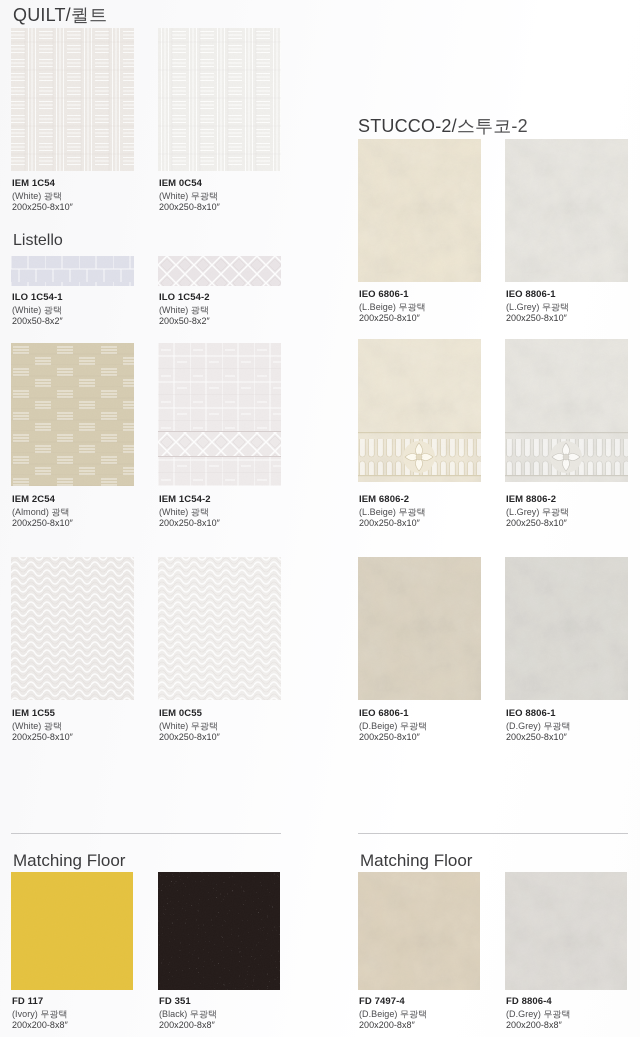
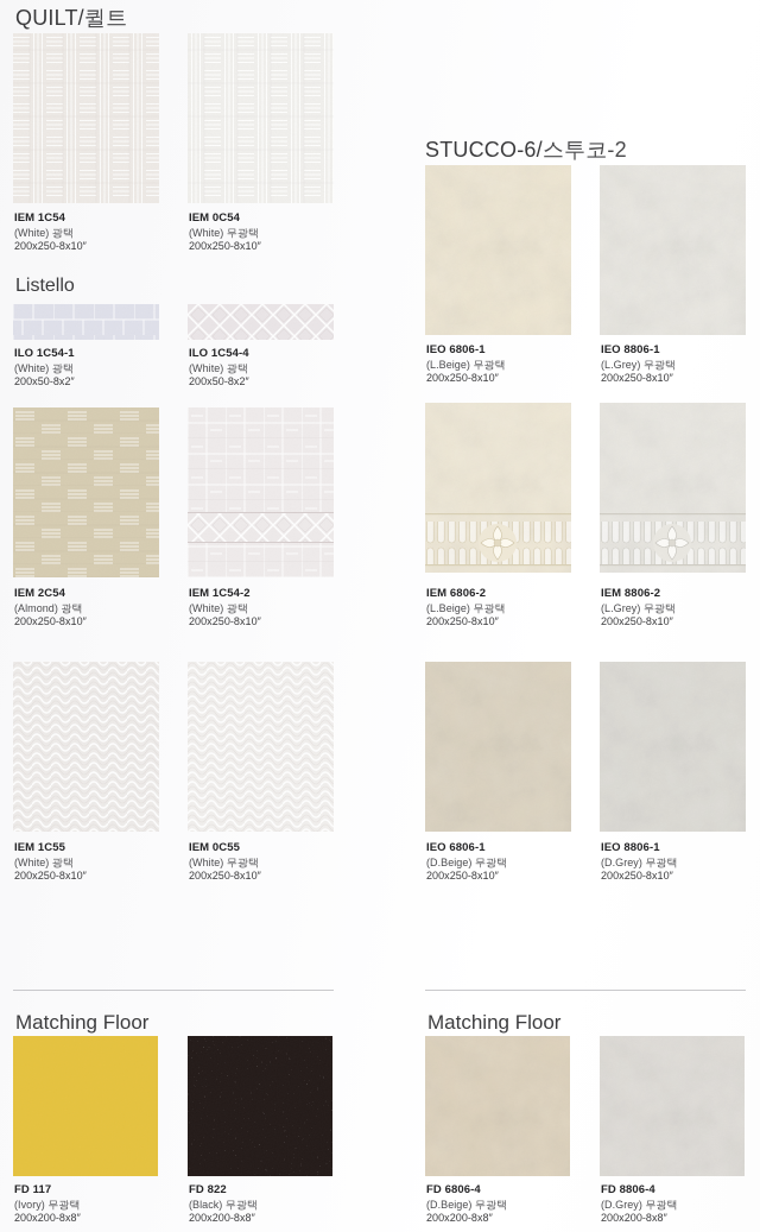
  QUILT/퀼트
  IEM 1C54
  (White) 광택
  200x250-8x10″
  IEM 0C54
  (White) 무광택
  200x250-8x10″
  Listello
  ILO 1C54-1
  (White) 광택
  200x50-8x2″
- ILO 1C54-2
+ ILO 1C54-4
  (White) 광택
  200x50-8x2″
  IEM 2C54
  (Almond) 광택
  200x250-8x10″
  IEM 1C54-2
  (White) 광택
  200x250-8x10″
  IEM 1C55
  (White) 광택
  200x250-8x10″
  IEM 0C55
  (White) 무광택
  200x250-8x10″
- STUCCO-2/스투코-2
+ STUCCO-6/스투코-2
  IEO 6806-1
  (L.Beige) 무광택
  200x250-8x10″
  IEO 8806-1
  (L.Grey) 무광택
  200x250-8x10″
  IEM 6806-2
  (L.Beige) 무광택
  200x250-8x10″
  IEM 8806-2
  (L.Grey) 무광택
  200x250-8x10″
  IEO 6806-1
  (D.Beige) 무광택
  200x250-8x10″
  IEO 8806-1
  (D.Grey) 무광택
  200x250-8x10″
  Matching Floor
  FD 117
  (Ivory) 무광택
  200x200-8x8″
- FD 351
+ FD 822
  (Black) 무광택
  200x200-8x8″
  Matching Floor
- FD 7497-4
+ FD 6806-4
  (D.Beige) 무광택
  200x200-8x8″
  FD 8806-4
  (D.Grey) 무광택
  200x200-8x8″
